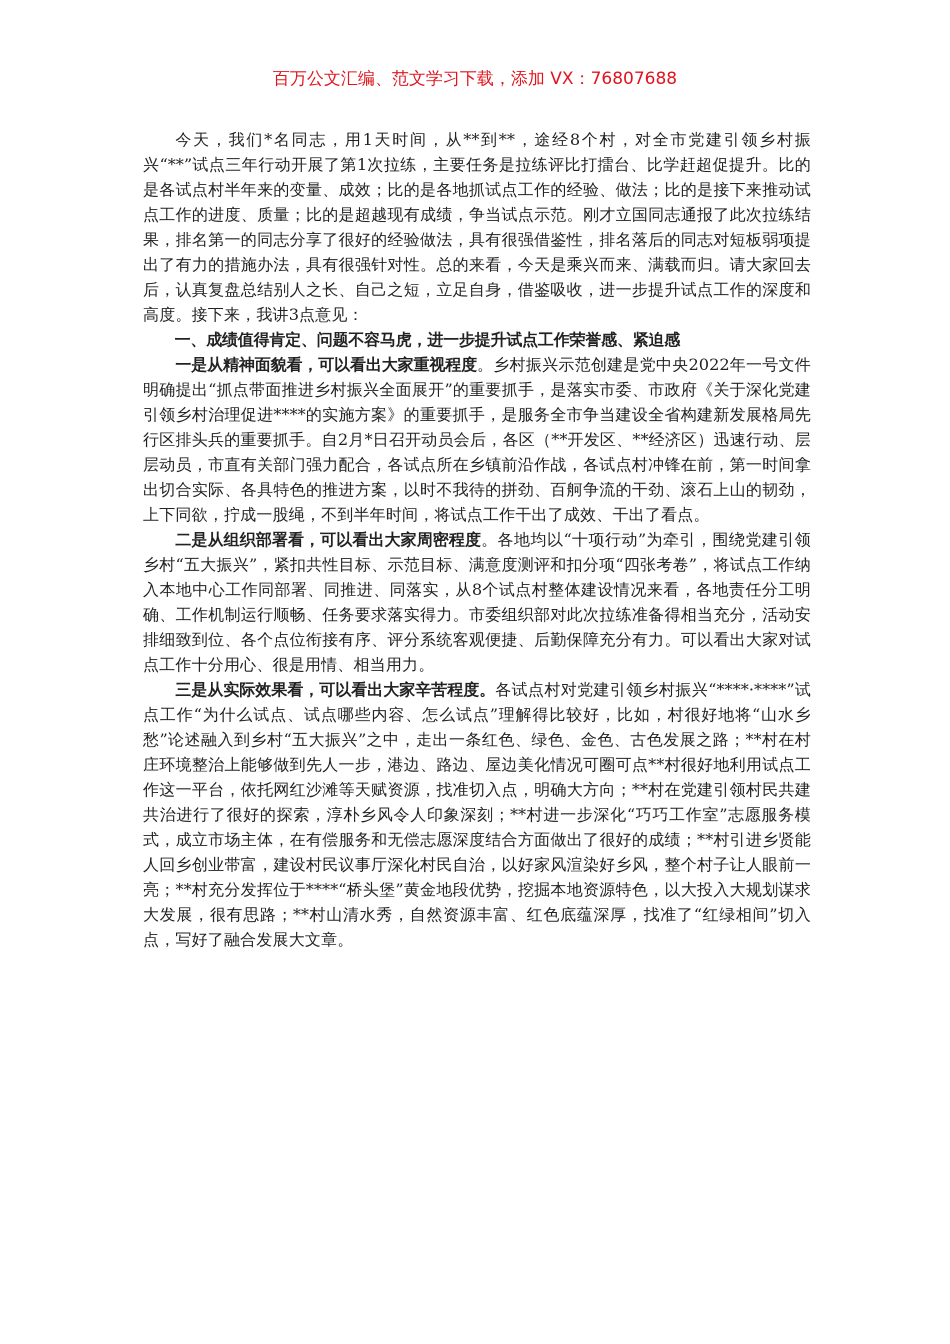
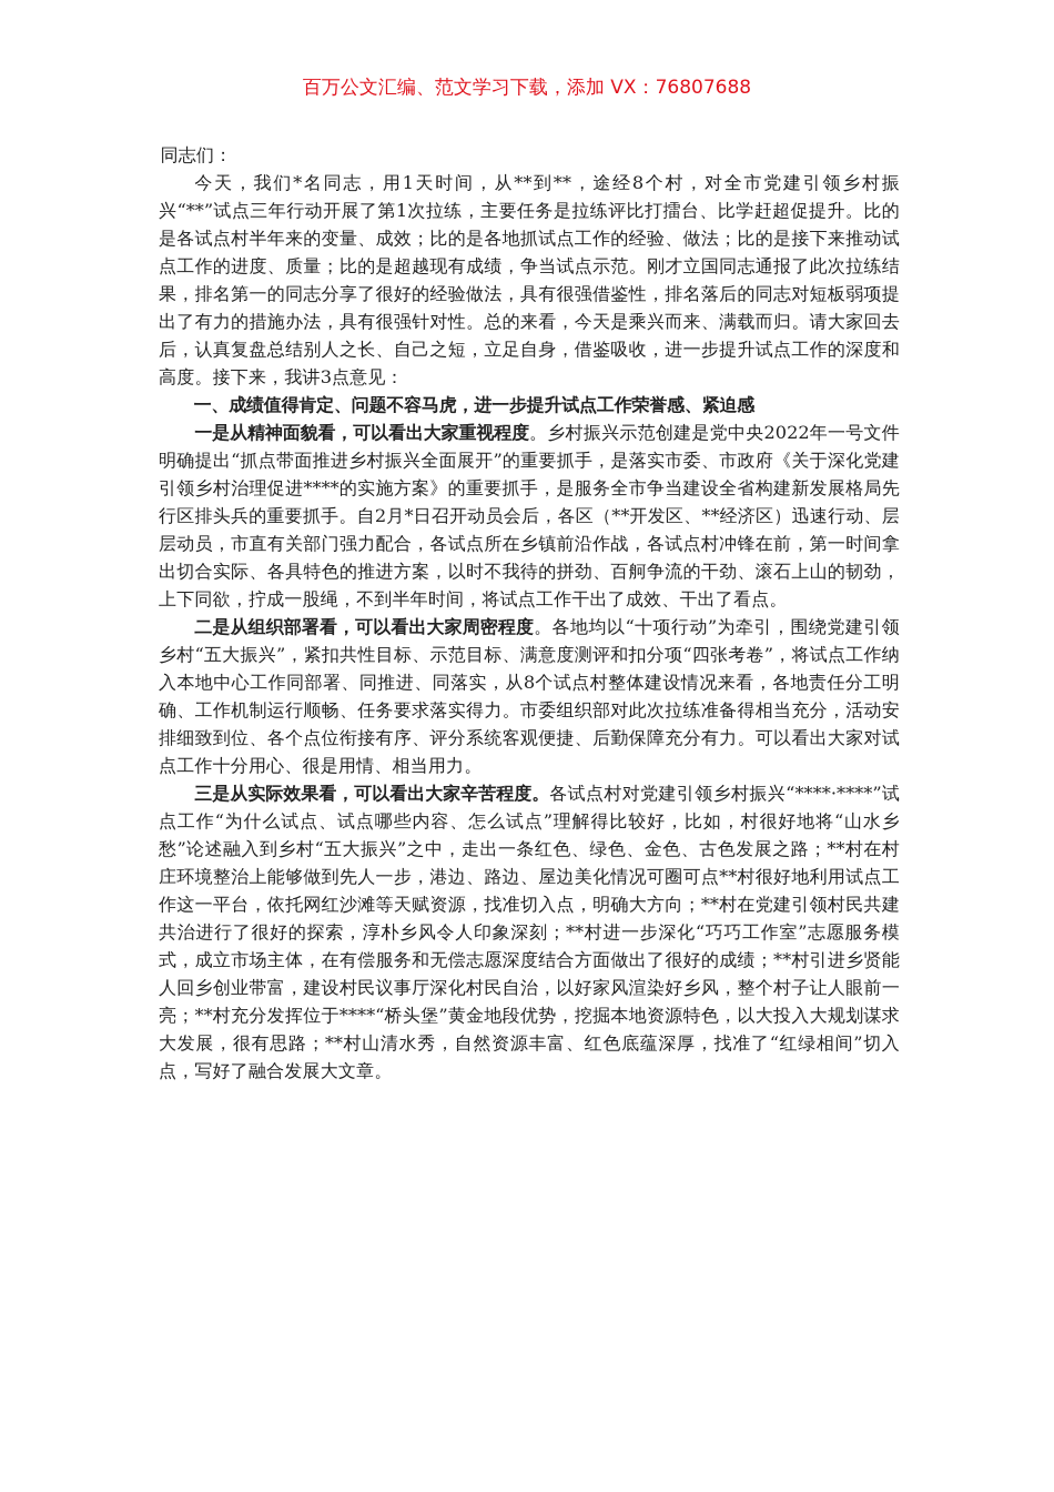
  百万公文汇编、范文学习下载，添加 VX：76807688
+ 同志们：
  今天，我们*名同志，用1天时间，从**到**，途经8个村，对全市党建引领乡村振兴“**”试点三年行动开展了第1次拉练，主要任务是拉练评比打擂台、比学赶超促提升。比的是各试点村半年来的变量、成效；比的是各地抓试点工作的经验、做法；比的是接下来推动试点工作的进度、质量；比的是超越现有成绩，争当试点示范。刚才立国同志通报了此次拉练结果，排名第一的同志分享了很好的经验做法，具有很强借鉴性，排名落后的同志对短板弱项提出了有力的措施办法，具有很强针对性。总的来看，今天是乘兴而来、满载而归。请大家回去后，认真复盘总结别人之长、自己之短，立足自身，借鉴吸收，进一步提升试点工作的深度和高度。接下来，我讲3点意见：
  一、成绩值得肯定、问题不容马虎，进一步提升试点工作荣誉感、紧迫感
  一是从精神面貌看，可以看出大家重视程度。乡村振兴示范创建是党中央2022年一号文件明确提出“抓点带面推进乡村振兴全面展开”的重要抓手，是落实市委、市政府《关于深化党建引领乡村治理促进****的实施方案》的重要抓手，是服务全市争当建设全省构建新发展格局先行区排头兵的重要抓手。自2月*日召开动员会后，各区（**开发区、**经济区）迅速行动、层层动员，市直有关部门强力配合，各试点所在乡镇前沿作战，各试点村冲锋在前，第一时间拿出切合实际、各具特色的推进方案，以时不我待的拼劲、百舸争流的干劲、滚石上山的韧劲，上下同欲，拧成一股绳，不到半年时间，将试点工作干出了成效、干出了看点。
  二是从组织部署看，可以看出大家周密程度。各地均以“十项行动”为牵引，围绕党建引领乡村“五大振兴”，紧扣共性目标、示范目标、满意度测评和扣分项“四张考卷”，将试点工作纳入本地中心工作同部署、同推进、同落实，从8个试点村整体建设情况来看，各地责任分工明确、工作机制运行顺畅、任务要求落实得力。市委组织部对此次拉练准备得相当充分，活动安排细致到位、各个点位衔接有序、评分系统客观便捷、后勤保障充分有力。可以看出大家对试点工作十分用心、很是用情、相当用力。
  三是从实际效果看，可以看出大家辛苦程度。各试点村对党建引领乡村振兴“****·****”试点工作“为什么试点、试点哪些内容、怎么试点”理解得比较好，比如，村很好地将“山水乡愁”论述融入到乡村“五大振兴”之中，走出一条红色、绿色、金色、古色发展之路；**村在村庄环境整治上能够做到先人一步，港边、路边、屋边美化情况可圈可点**村很好地利用试点工作这一平台，依托网红沙滩等天赋资源，找准切入点，明确大方向；**村在党建引领村民共建共治进行了很好的探索，淳朴乡风令人印象深刻；**村进一步深化“巧巧工作室”志愿服务模式，成立市场主体，在有偿服务和无偿志愿深度结合方面做出了很好的成绩；**村引进乡贤能人回乡创业带富，建设村民议事厅深化村民自治，以好家风渲染好乡风，整个村子让人眼前一亮；**村充分发挥位于****“桥头堡”黄金地段优势，挖掘本地资源特色，以大投入大规划谋求大发展，很有思路；**村山清水秀，自然资源丰富、红色底蕴深厚，找准了“红绿相间”切入点，写好了融合发展大文章。
